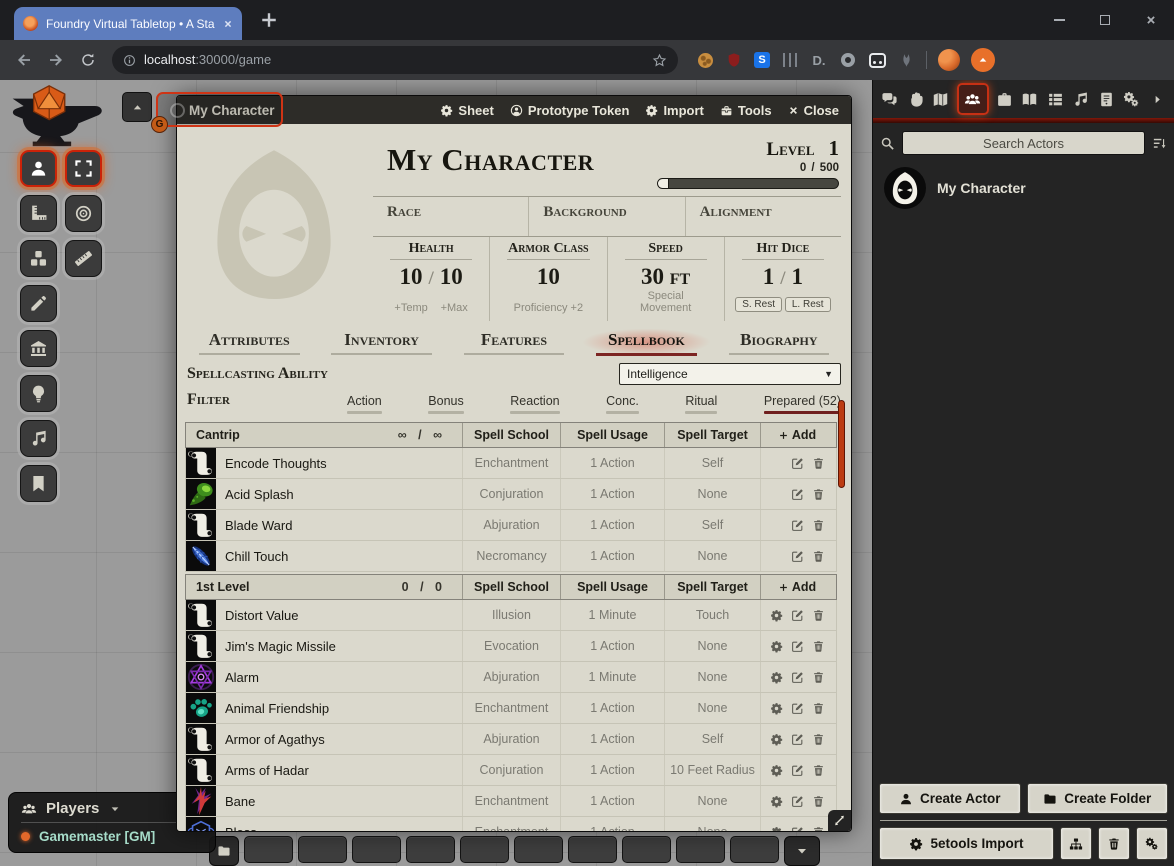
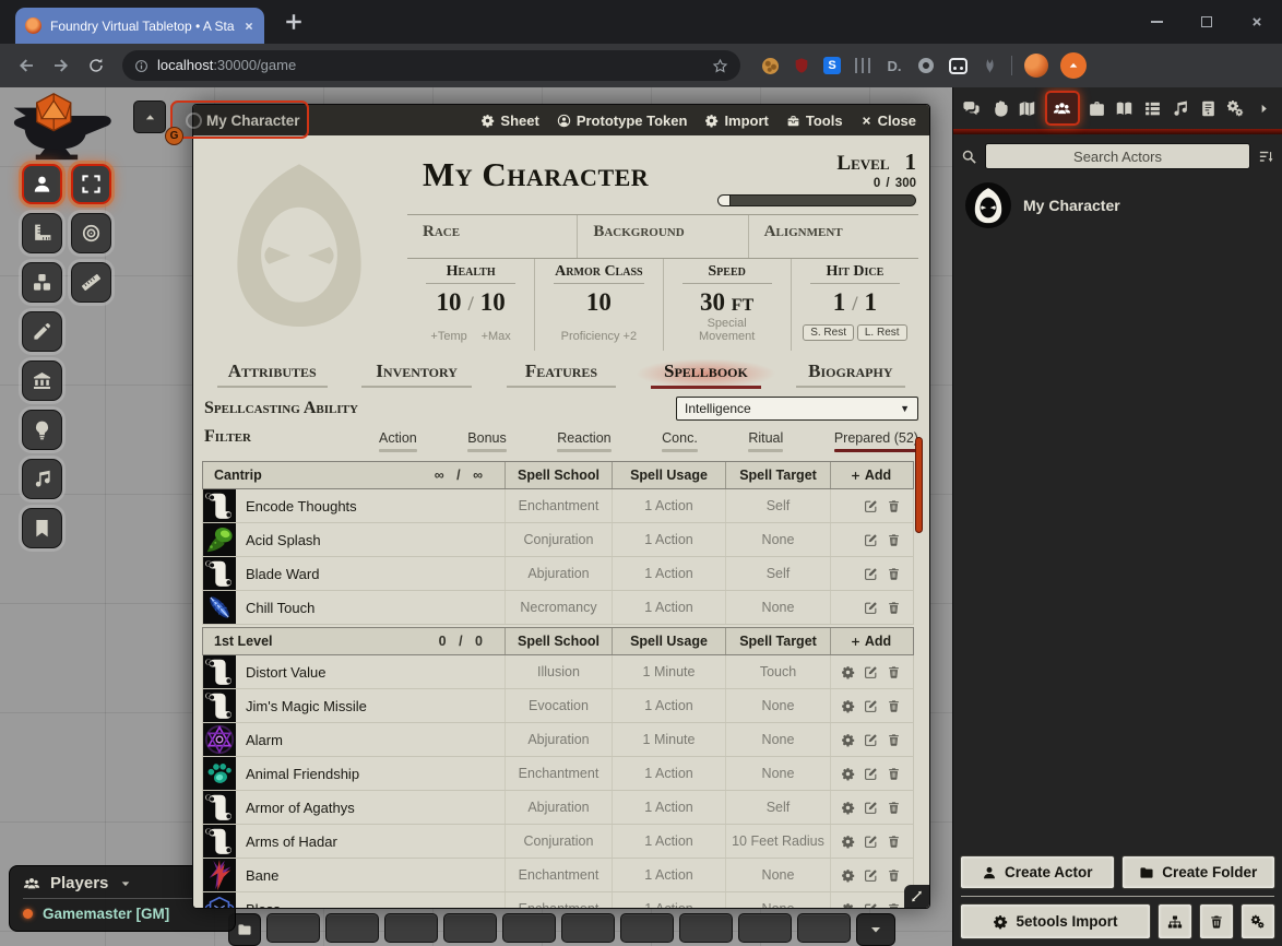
  Foundry Virtual Tabletop • A Sta
  localhost:30000/game
  S
  D.
  Players
  Gamemaster [GM]
  G
  My Character
  Sheet
  Prototype Token
  Import
  Tools
  Close
  My Character
  Level 1
- 0 / 500
+ 0 / 300
  Race
  Background
  Alignment
  Health
  10 / 10
  +Temp
  +Max
  Armor Class
  10
  Proficiency +2
  Speed
  30 ft
  Special Movement
  Hit Dice
  1 / 1
  S. Rest
  L. Rest
  Attributes
  Inventory
  Features
  Spellbook
  Biography
  Spellcasting Ability
  Intelligence
  ▼
  Filter
  Action
  Bonus
  Reaction
  Conc.
  Ritual
  Prepared (52
  Cantrip
  ∞ / ∞
  Spell School
  Spell Usage
  Spell Target
  Add
  Encode Thoughts
  Enchantment
  1 Action
  Self
  Acid Splash
  Conjuration
  1 Action
  None
  Blade Ward
  Abjuration
  1 Action
  Self
  Chill Touch
  Necromancy
  1 Action
  None
  1st Level
  0 / 0
  Spell School
  Spell Usage
  Spell Target
  Add
  Distort Value
  Illusion
  1 Minute
  Touch
  Jim's Magic Missile
  Evocation
  1 Action
  None
  Alarm
  Abjuration
  1 Minute
  None
  Animal Friendship
  Enchantment
  1 Action
  None
  Armor of Agathys
  Abjuration
  1 Action
  Self
  Arms of Hadar
  Conjuration
  1 Action
  10 Feet Radius
  Bane
  Enchantment
  1 Action
  None
  Search Actors
  My Character
  Create Actor
  Create Folder
  5etools Import
